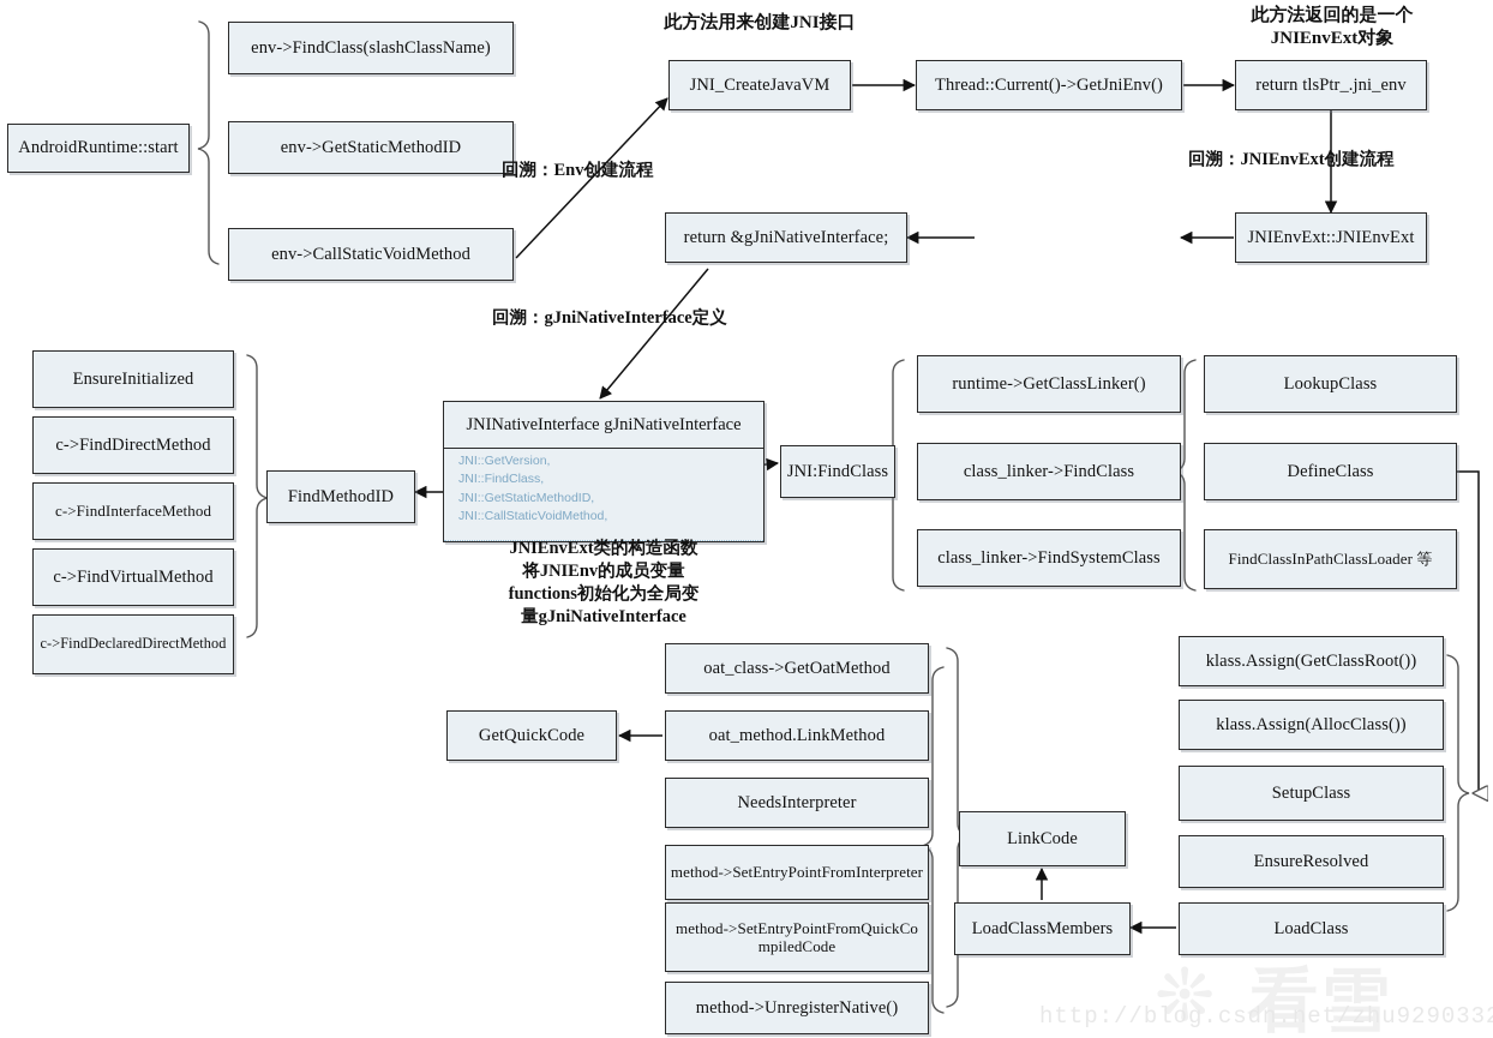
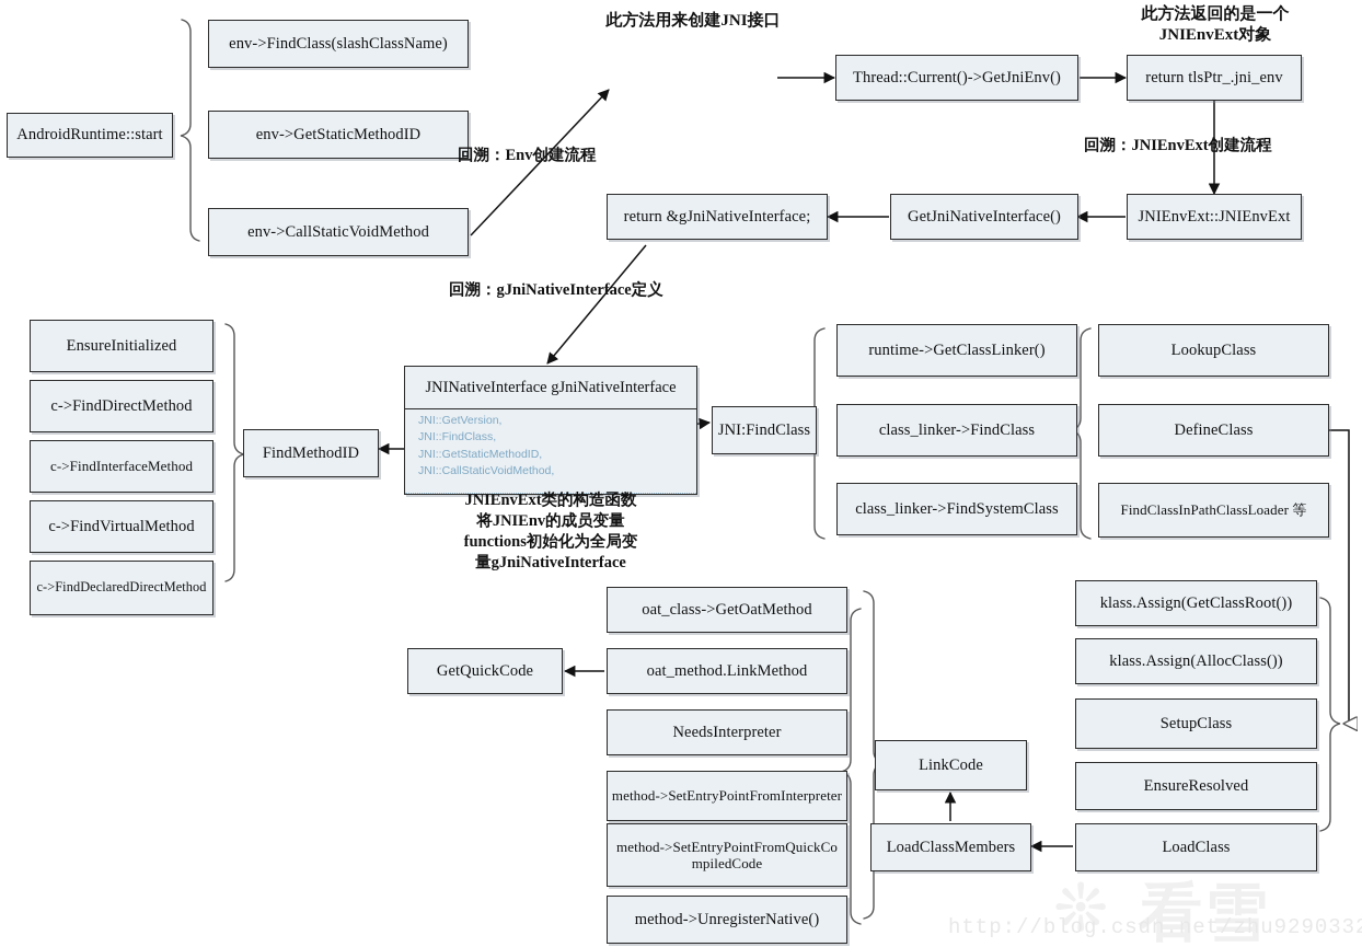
  AndroidRuntime::start
  env->FindClass(slashClassName)
  env->GetStaticMethodID
  env->CallStaticVoidMethod
  此方法用来创建JNI接口
- JNI_CreateJavaVM
  Thread::Current()->GetJniEnv()
  此方法返回的是一个
  JNIEnvExt对象
  return tlsPtr_.jni_env
  回溯：Env创建流程
  回溯：JNIEnvExt创建流程
  return &gJniNativeInterface;
+ GetJniNativeInterface()
  JNIEnvExt::JNIEnvExt
  回溯：gJniNativeInterface定义
  EnsureInitialized
  c->FindDirectMethod
  c->FindInterfaceMethod
  c->FindVirtualMethod
  c->FindDeclaredDirectMethod
  FindMethodID
  JNINativeInterface gJniNativeInterface
  JNI::GetVersion,
  JNI::FindClass,
  JNI::GetStaticMethodID,
  JNI::CallStaticVoidMethod,
  JNIEnvExt类的构造函数
  将JNIEnv的成员变量
  functions初始化为全局变
  量gJniNativeInterface
  JNI:FindClass
  runtime->GetClassLinker()
  class_linker->FindClass
  class_linker->FindSystemClass
  LookupClass
  DefineClass
  FindClassInPathClassLoader 等
  oat_class->GetOatMethod
  oat_method.LinkMethod
  GetQuickCode
  NeedsInterpreter
  method->SetEntryPointFromInterpreter
  method->SetEntryPointFromQuickCompiledCode
  method->UnregisterNative()
  LinkCode
  LoadClassMembers
  klass.Assign(GetClassRoot())
  klass.Assign(AllocClass())
  SetupClass
  EnsureResolved
  LoadClass
  ❊
